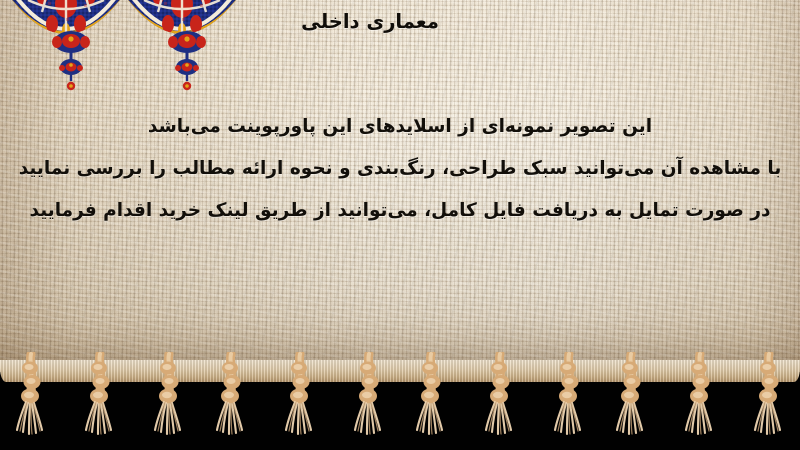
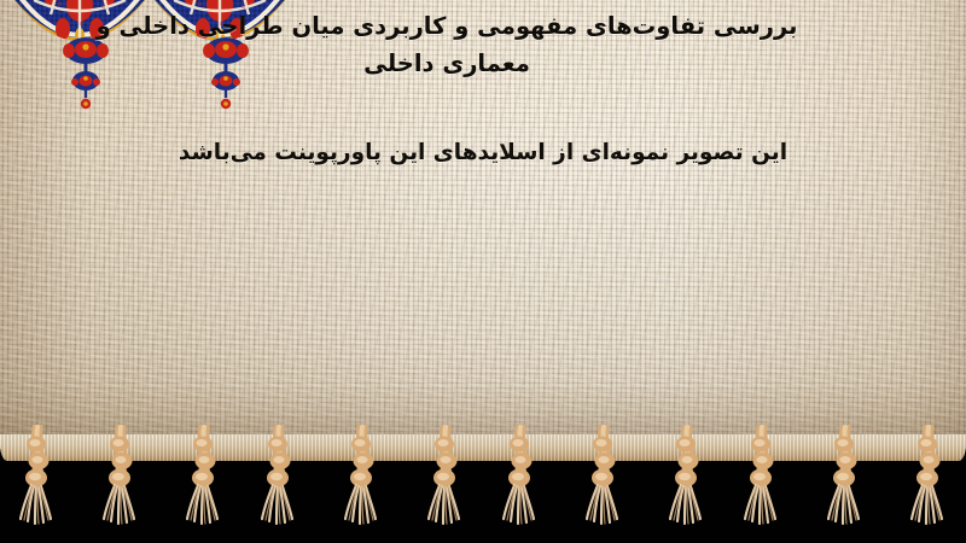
+ بررسی تفاوت‌های مفهومی و کاربردی میان طراحی داخلی و
  معماری داخلی
  این تصویر نمونه‌ای از اسلایدهای این پاورپوینت می‌باشد
- با مشاهده آن می‌توانید سبک طراحی، رنگ‌بندی و نحوه ارائه مطالب را بررسی نمایید
- در صورت تمایل به دریافت فایل کامل، می‌توانید از طریق لینک خرید اقدام فرمایید
